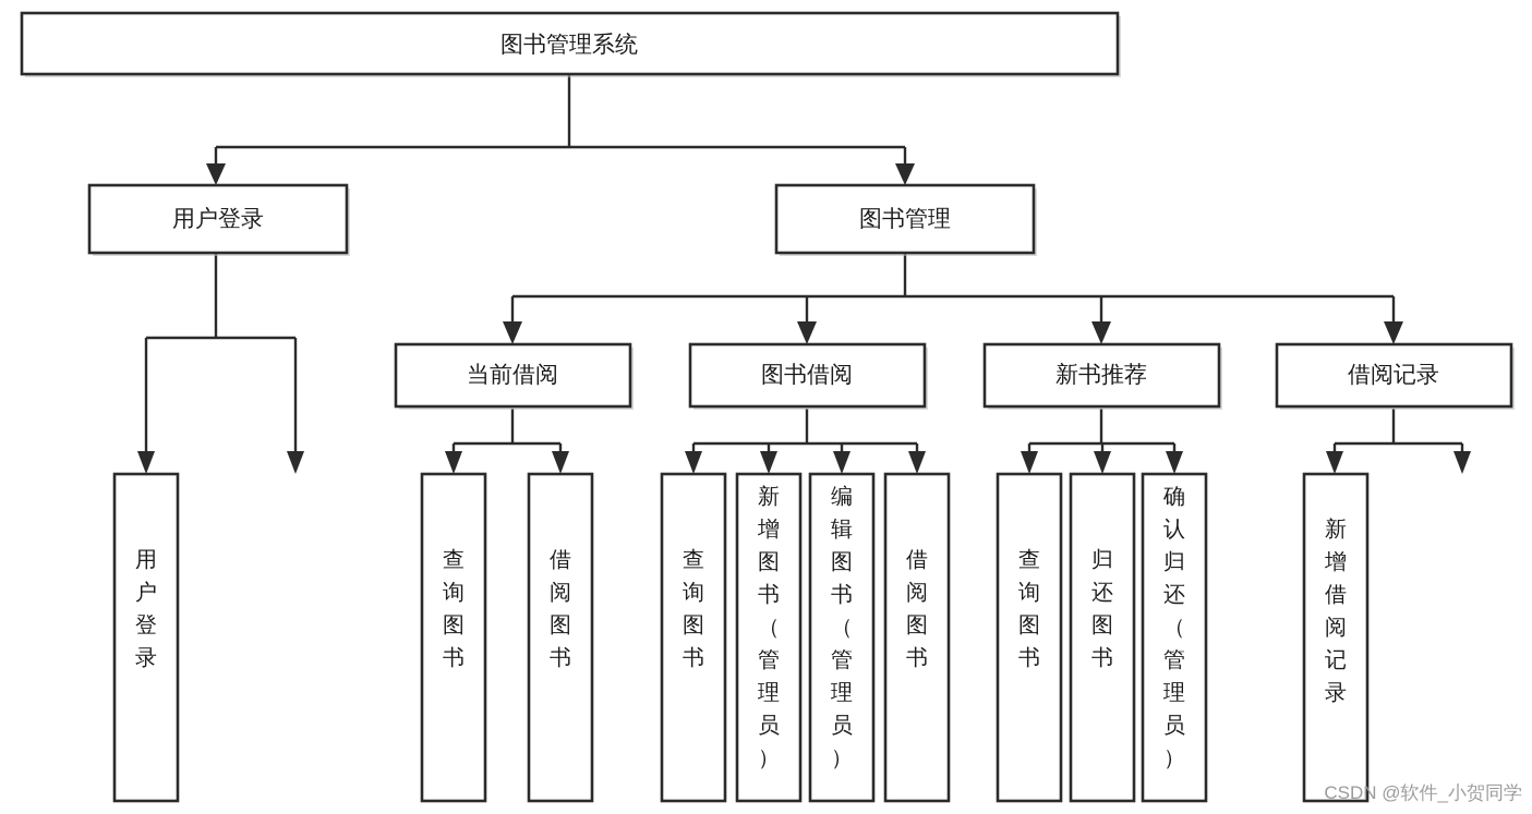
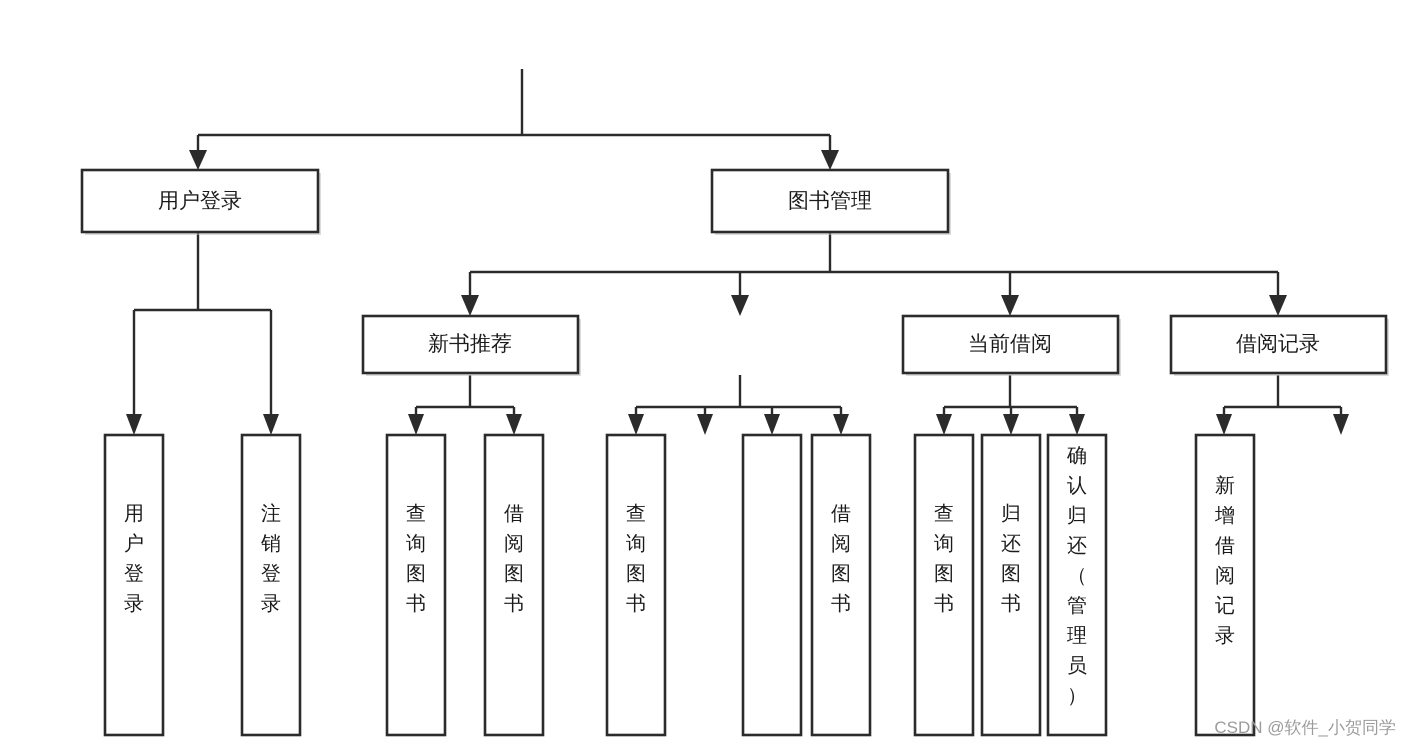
- 图书管理系统
  用户登录
  图书管理
- 当前借阅
+ 新书推荐
- 图书借阅
- 新书推荐
+ 当前借阅
  借阅记录
  用户登录
+ 注销登录
  查询图书
  借阅图书
  查询图书
- 新增图书（管理员）
- 编辑图书（管理员）
  借阅图书
  查询图书
  归还图书
  确认归还（管理员）
  新增借阅记录
  CSDN @软件_小贺同学
